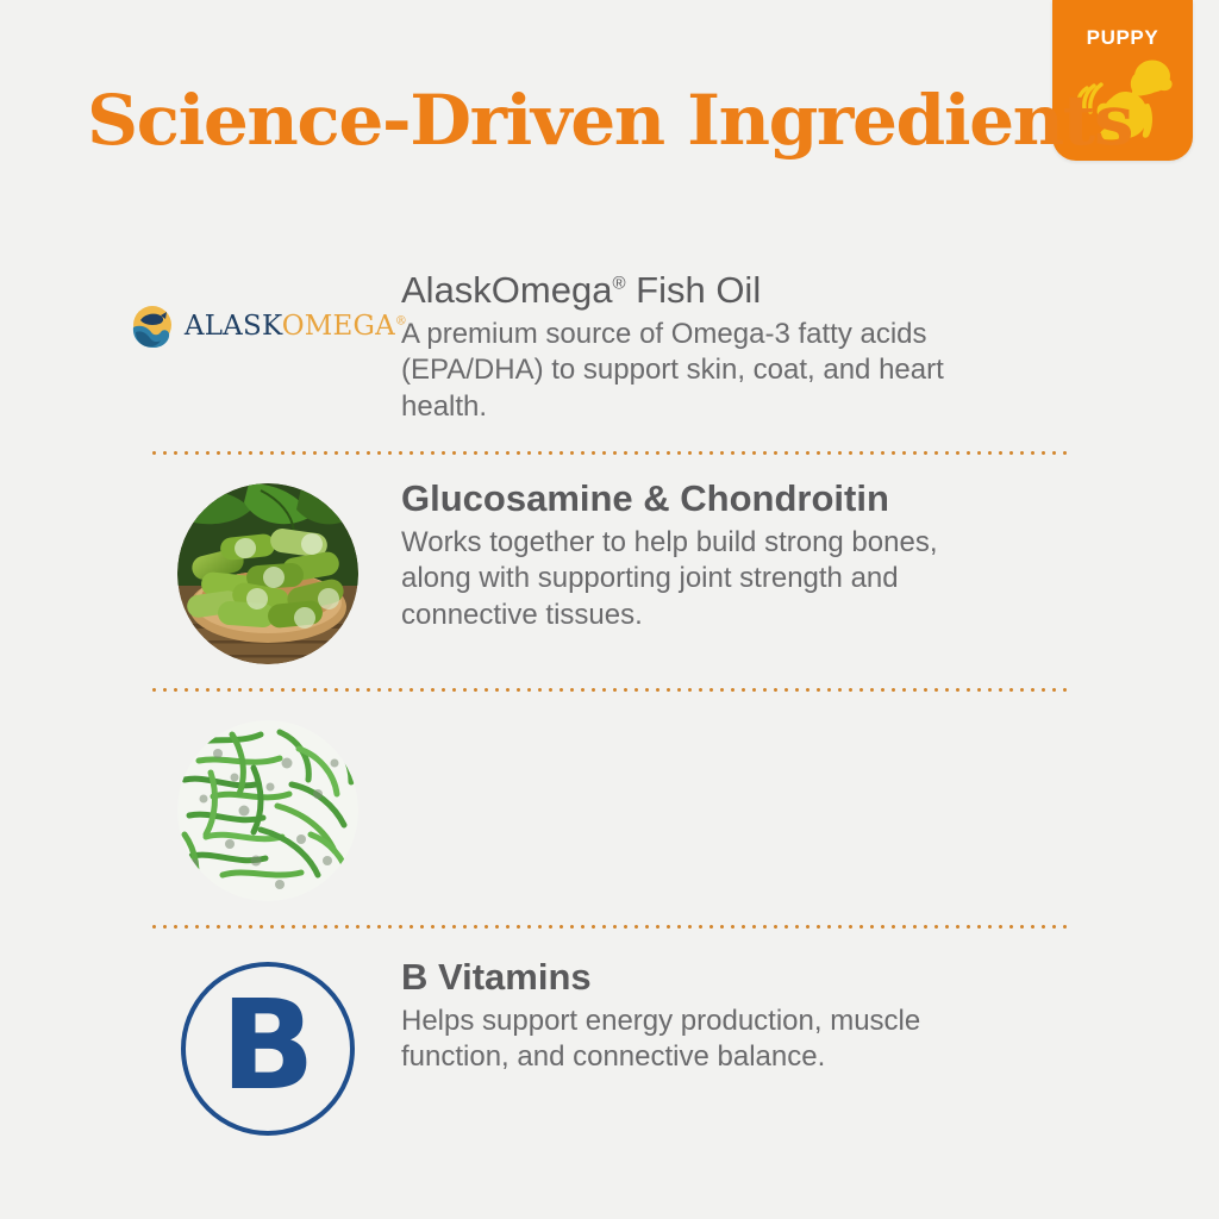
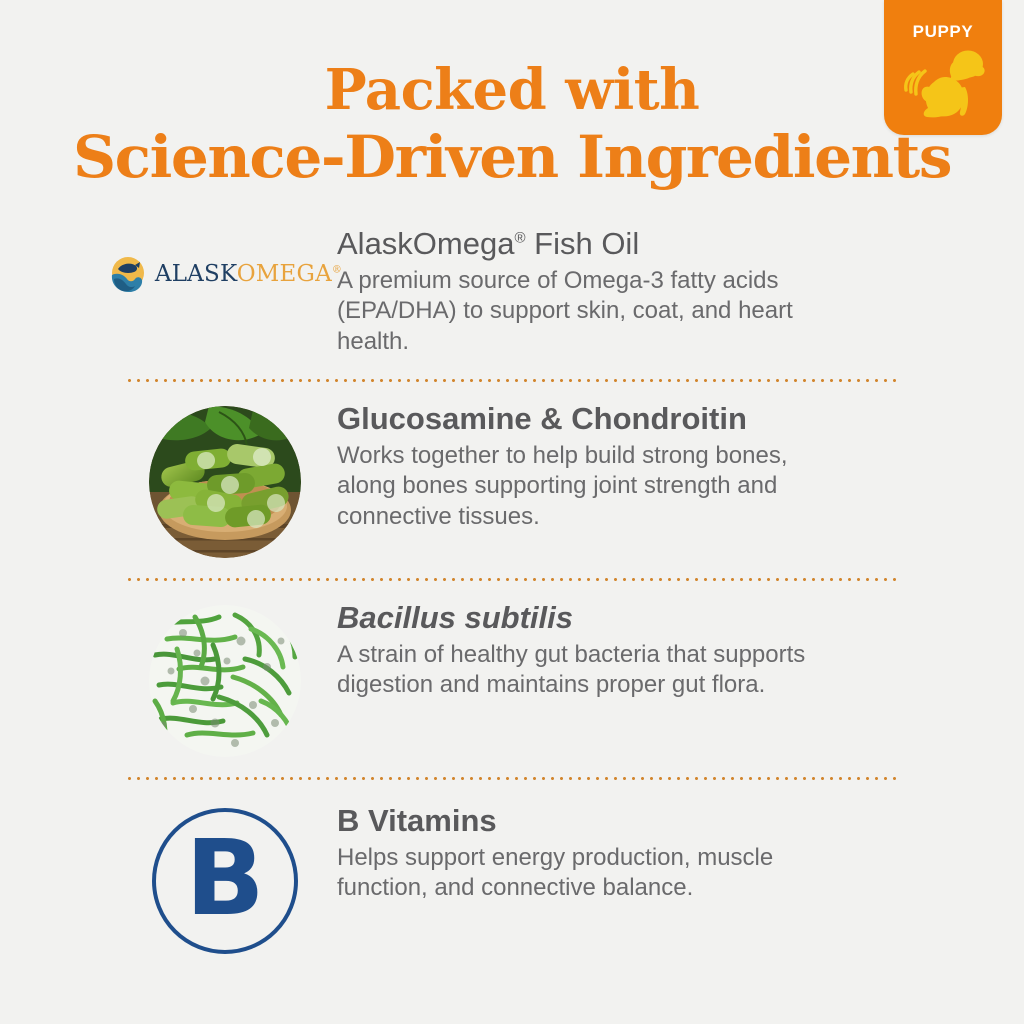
  PUPPY
+ Packed with
  Science-Driven Ingredients
  ALASKOMEGA®
  AlaskOmega® Fish Oil
  A premium source of Omega-3 fatty acids (EPA/DHA) to support skin, coat, and heart health.
  Glucosamine & Chondroitin
- Works together to help build strong bones, along with supporting joint strength and connective tissues.
+ Works together to help build strong bones, along bones supporting joint strength and connective tissues.
+ Bacillus subtilis
+ A strain of healthy gut bacteria that supports digestion and maintains proper gut flora.
  B
  B Vitamins
  Helps support energy production, muscle function, and connective balance.
